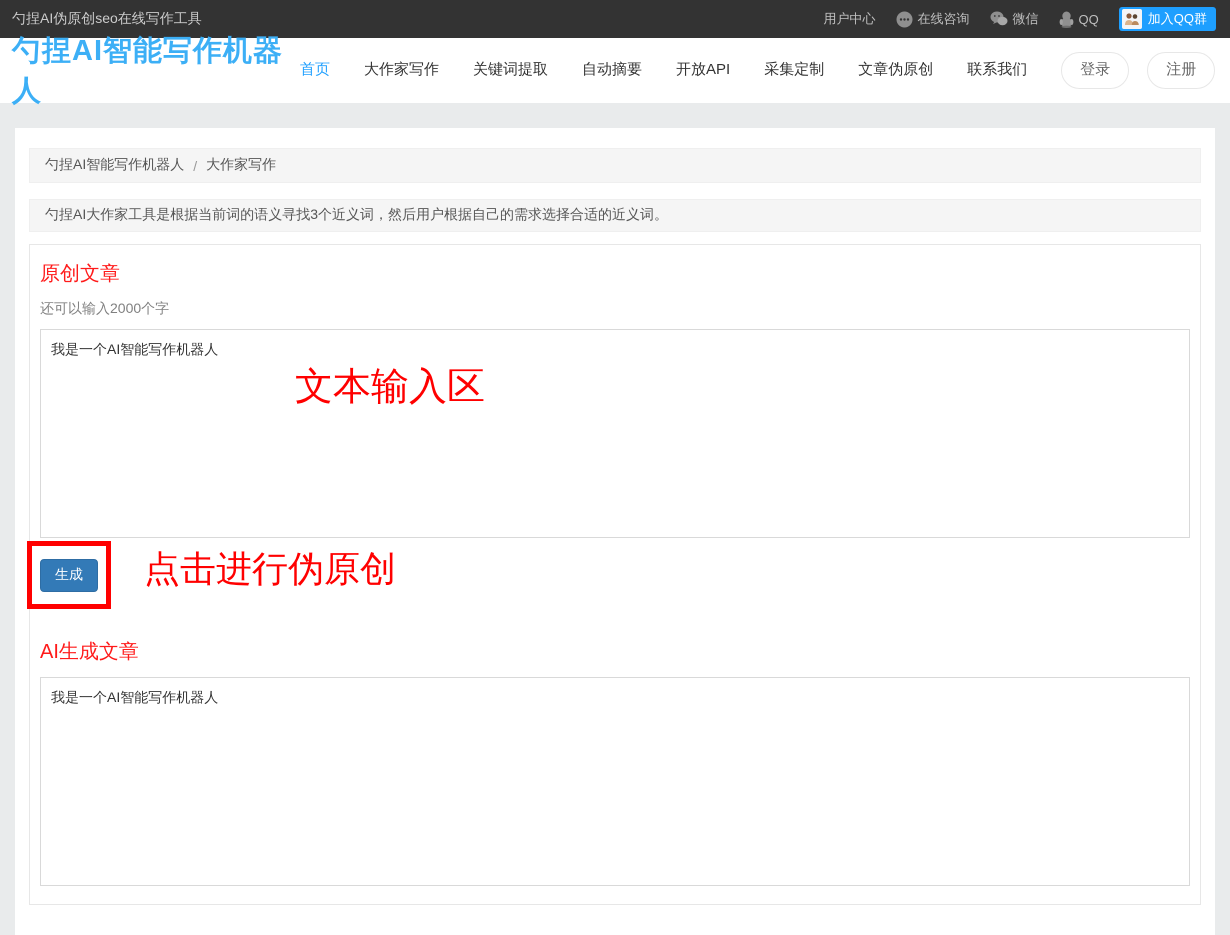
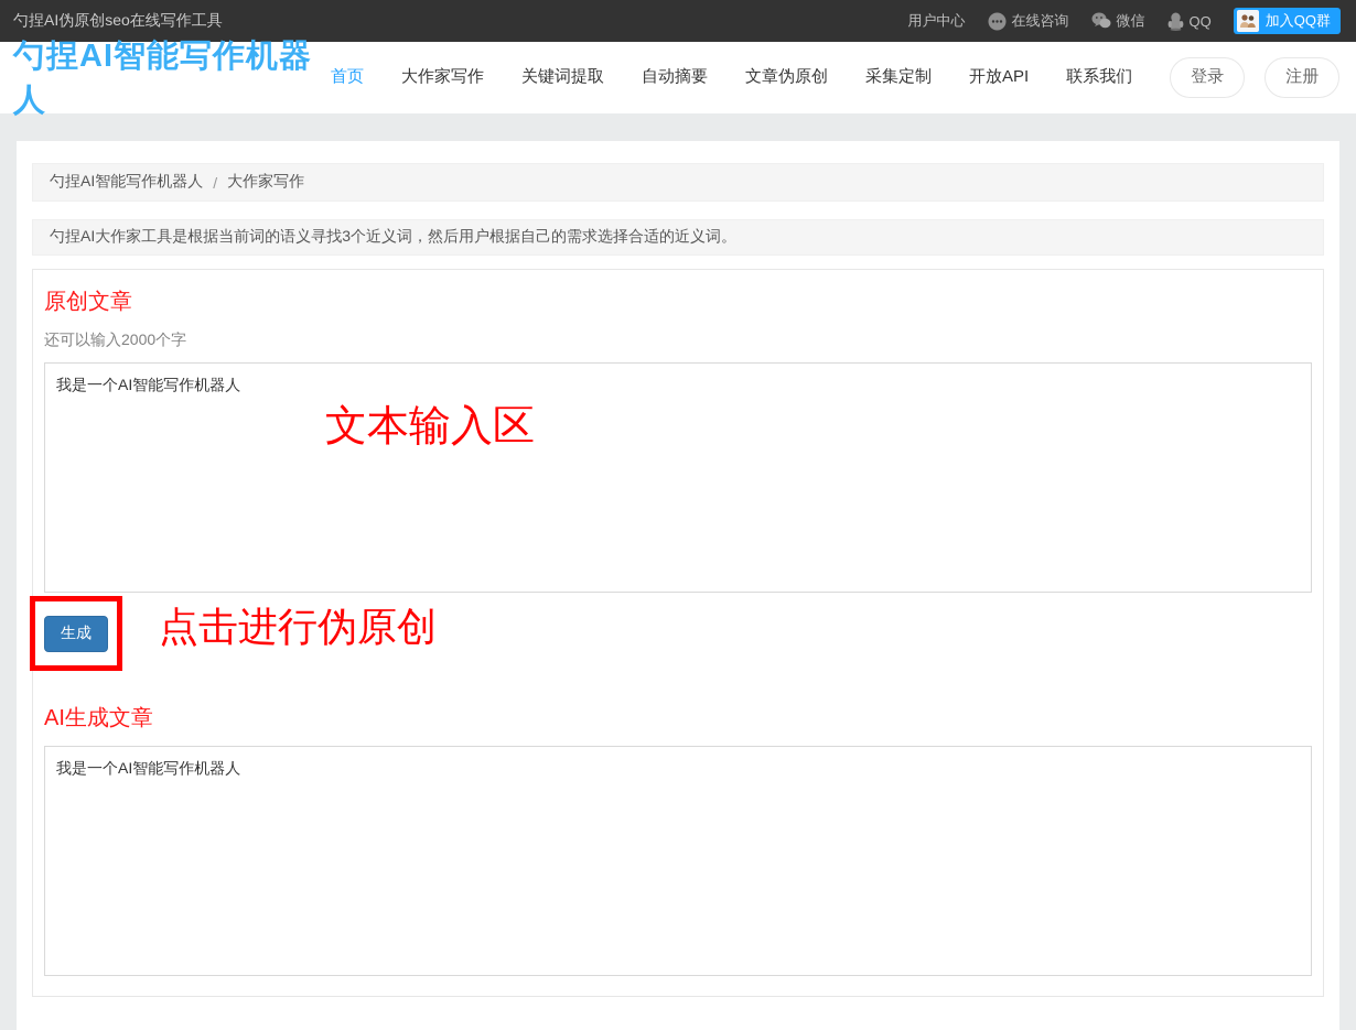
  勺捏AI伪原创seo在线写作工具
  用户中心
  在线咨询
  微信
  QQ
  加入QQ群
  勺捏AI智能写作机器人
  首页
  大作家写作
  关键词提取
  自动摘要
- 开放API
+ 文章伪原创
  采集定制
- 文章伪原创
+ 开放API
  联系我们
  登录
  注册
  勺捏AI智能写作机器人
  /
  大作家写作
  勺捏AI大作家工具是根据当前词的语义寻找3个近义词，然后用户根据自己的需求选择合适的近义词。
  原创文章
  还可以输入2000个字
  我是一个AI智能写作机器人
  文本输入区
  生成
  点击进行伪原创
  AI生成文章
  我是一个AI智能写作机器人
